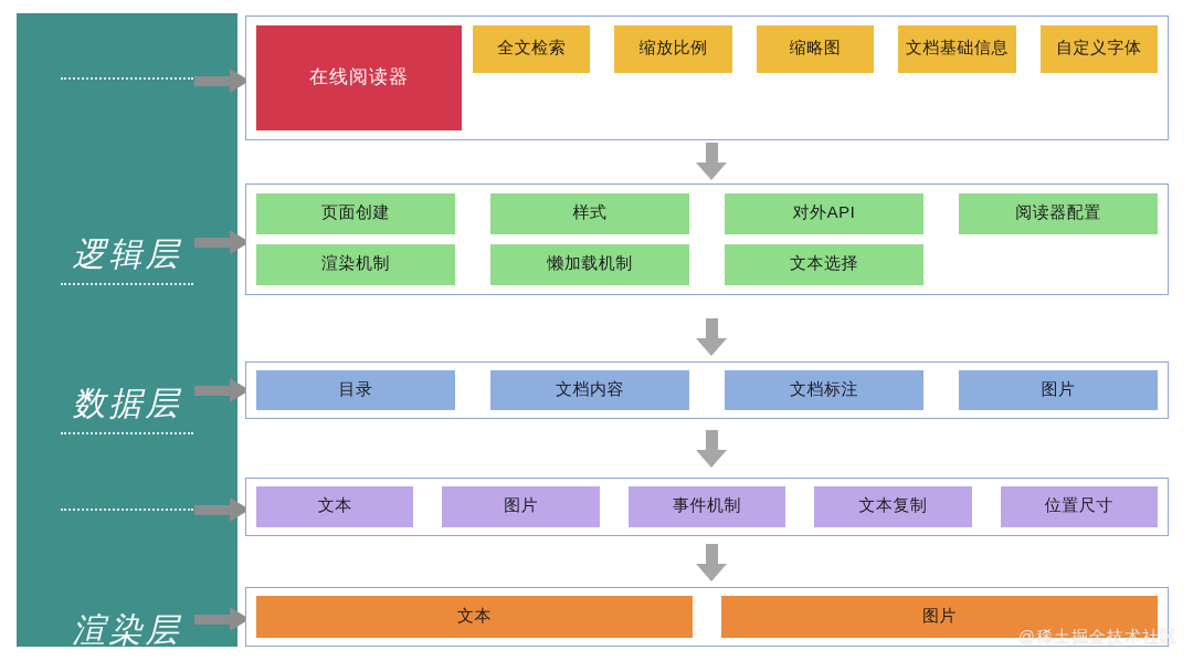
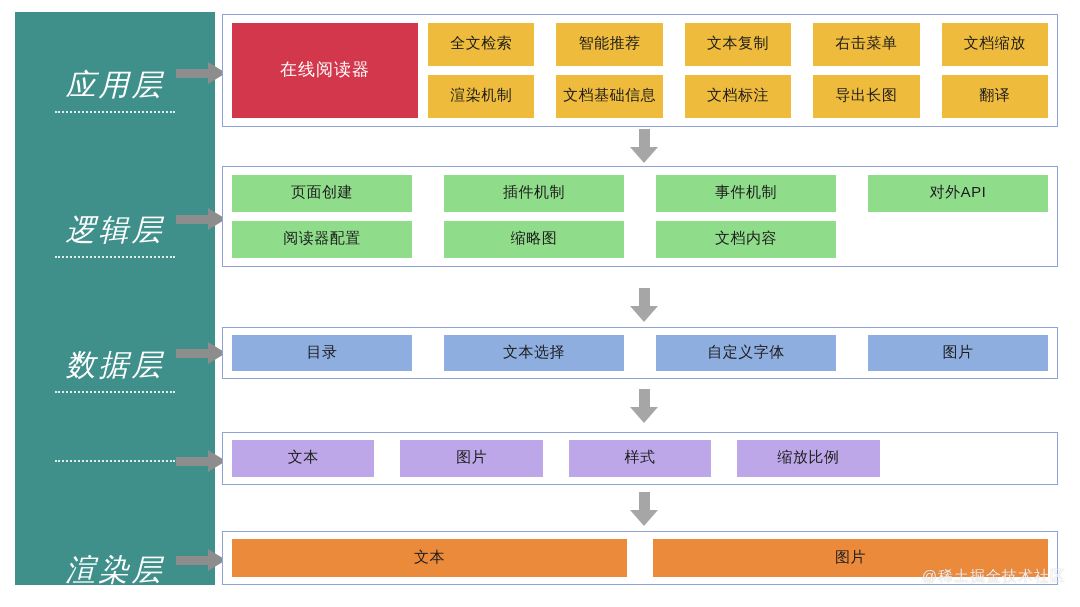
+ 应用层
  逻辑层
  数据层
  渲染层
  在线阅读器
  全文检索
+ 智能推荐
- 缩放比例
+ 文本复制
+ 右击菜单
+ 文档缩放
- 缩略图
+ 渲染机制
  文档基础信息
- 自定义字体
+ 文档标注
+ 导出长图
+ 翻译
  页面创建
+ 插件机制
- 样式
+ 事件机制
  对外API
  阅读器配置
- 渲染机制
+ 缩略图
- 懒加载机制
- 文本选择
+ 文档内容
  目录
- 文档内容
+ 文本选择
- 文档标注
+ 自定义字体
  图片
  文本
  图片
- 事件机制
+ 样式
- 文本复制
+ 缩放比例
- 位置尺寸
  文本
  图片
  @稀土掘金技术社区
